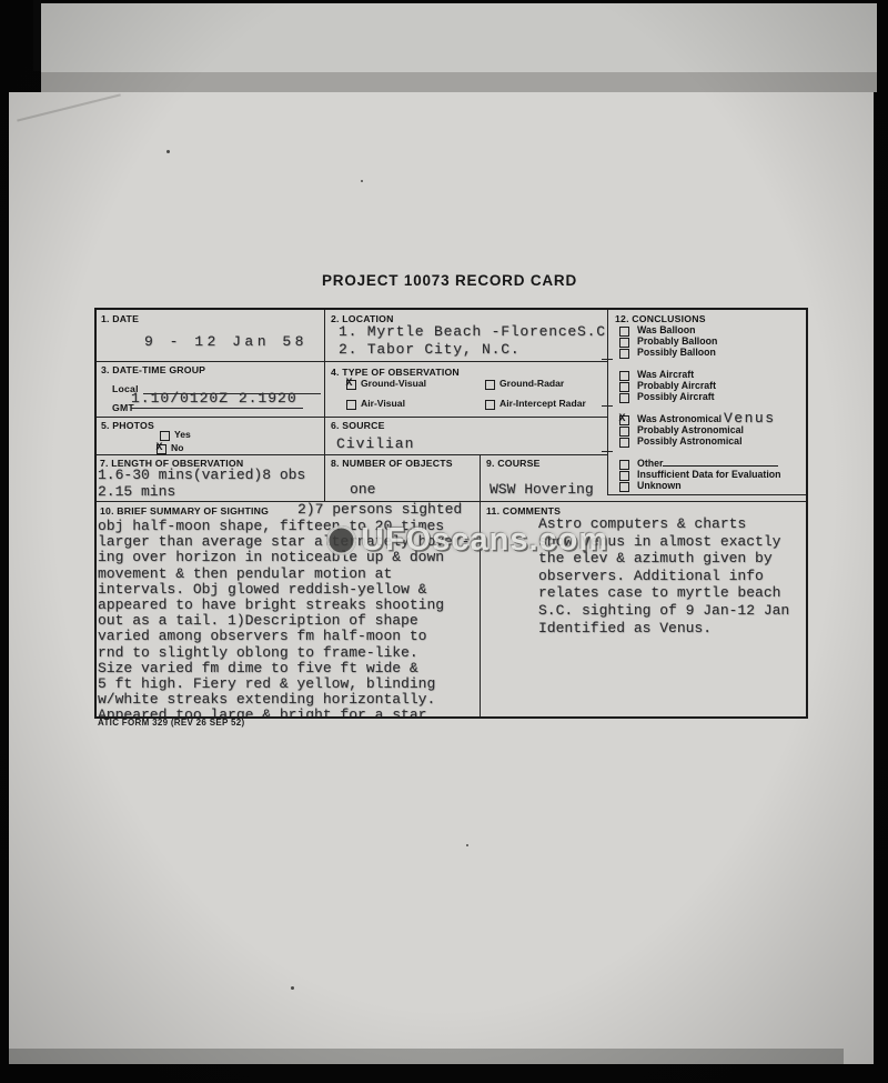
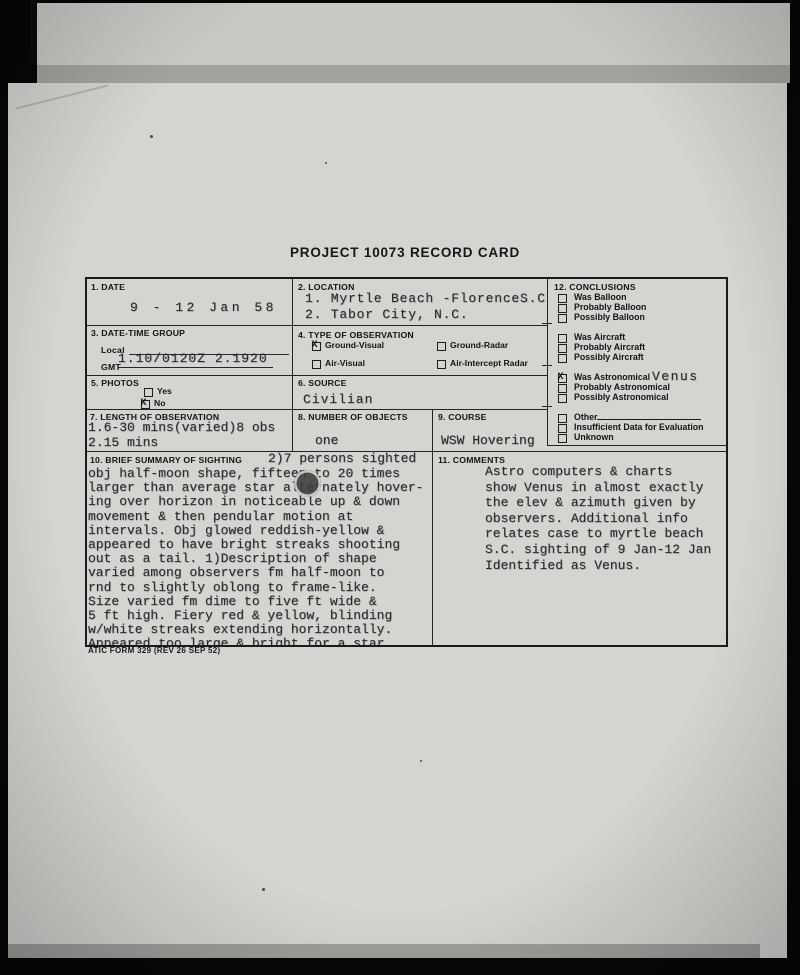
- UFOscans.com
